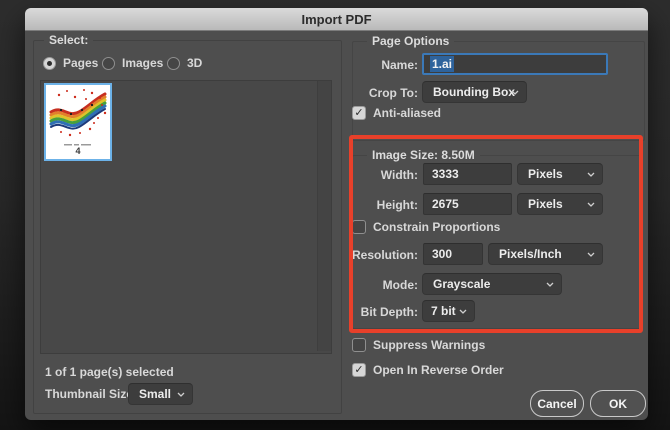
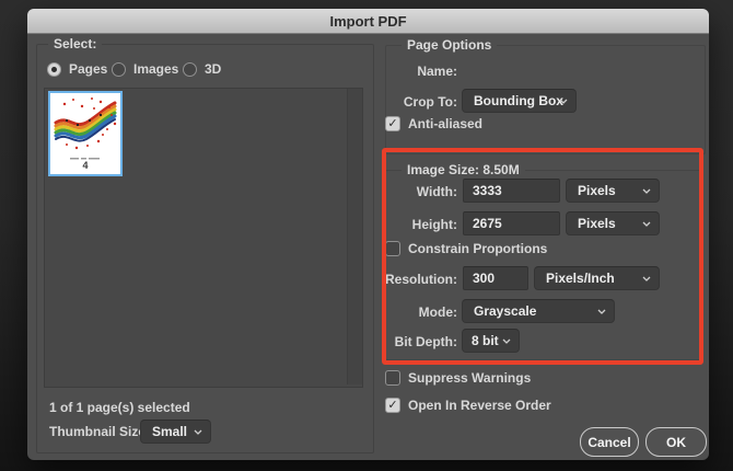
  Import PDF
  Select:
  Pages
  Images
  3D
  4
  1 of 1 page(s) selected
  Thumbnail Siz
  Small
  Page Options
  Name:
- 1.ai
  Crop To:
  Bounding Box
  ✓
  Anti-aliased
  Image Size: 8.50M
  Width:
  3333
  Pixels
  Height:
  2675
  Pixels
  Constrain Proportions
  Resolution:
  300
  Pixels/Inch
  Mode:
  Grayscale
  Bit Depth:
- 7 bit
+ 8 bit
  Suppress Warnings
  ✓
  Open In Reverse Order
  Cancel
  OK
